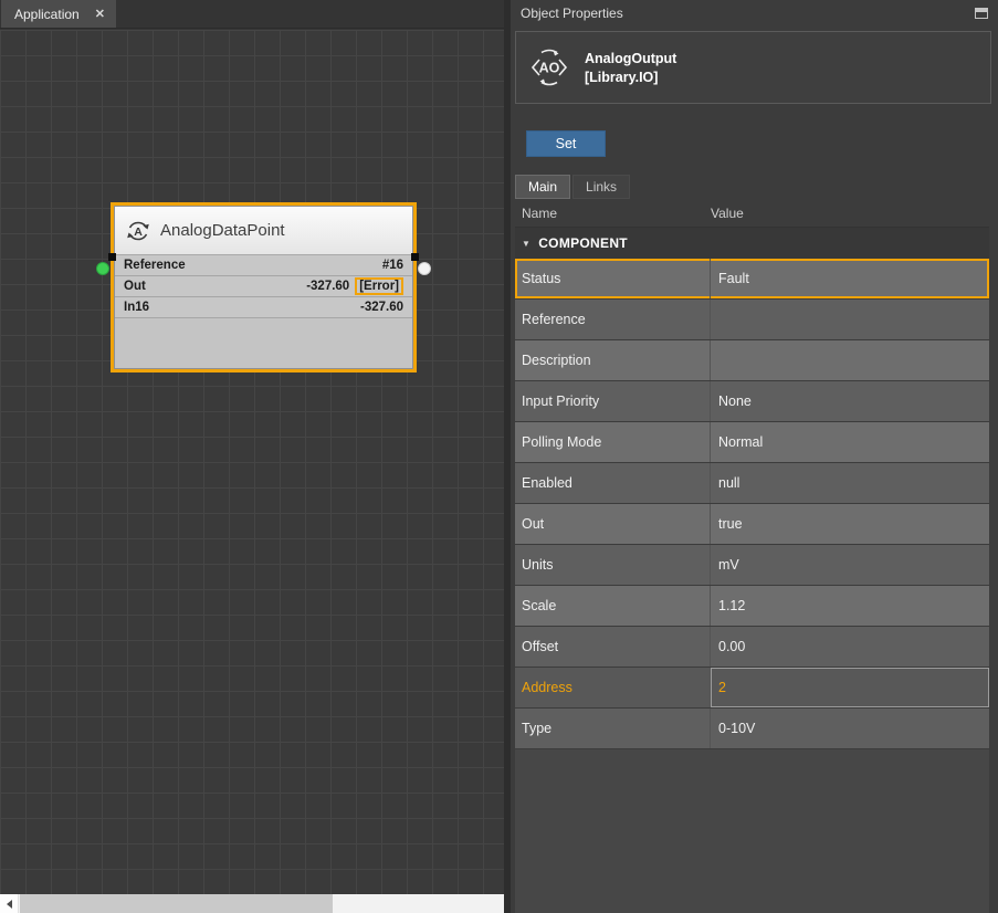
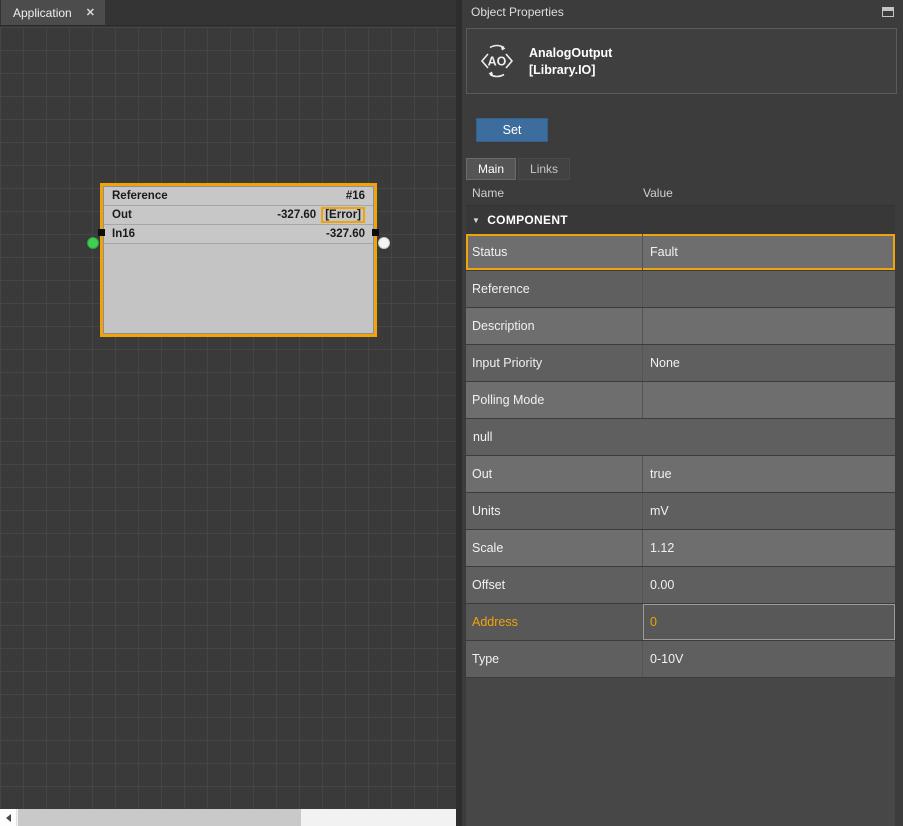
  Application
  ✕
- A
- AnalogDataPoint
  Reference
  #16
  Out
  -327.60
  [Error]
  In16
  -327.60
  Object Properties
  AO
  AnalogOutput
  [Library.IO]
  Set
  Main
  Links
  Name
  Value
  ▼
  COMPONENT
  Status
  Fault
  Reference
  Description
  Input Priority
  None
  Polling Mode
- Normal
- Enabled
  null
  Out
  true
  Units
  mV
  Scale
  1.12
  Offset
  0.00
  Address
- 2
+ 0
  Type
  0-10V
